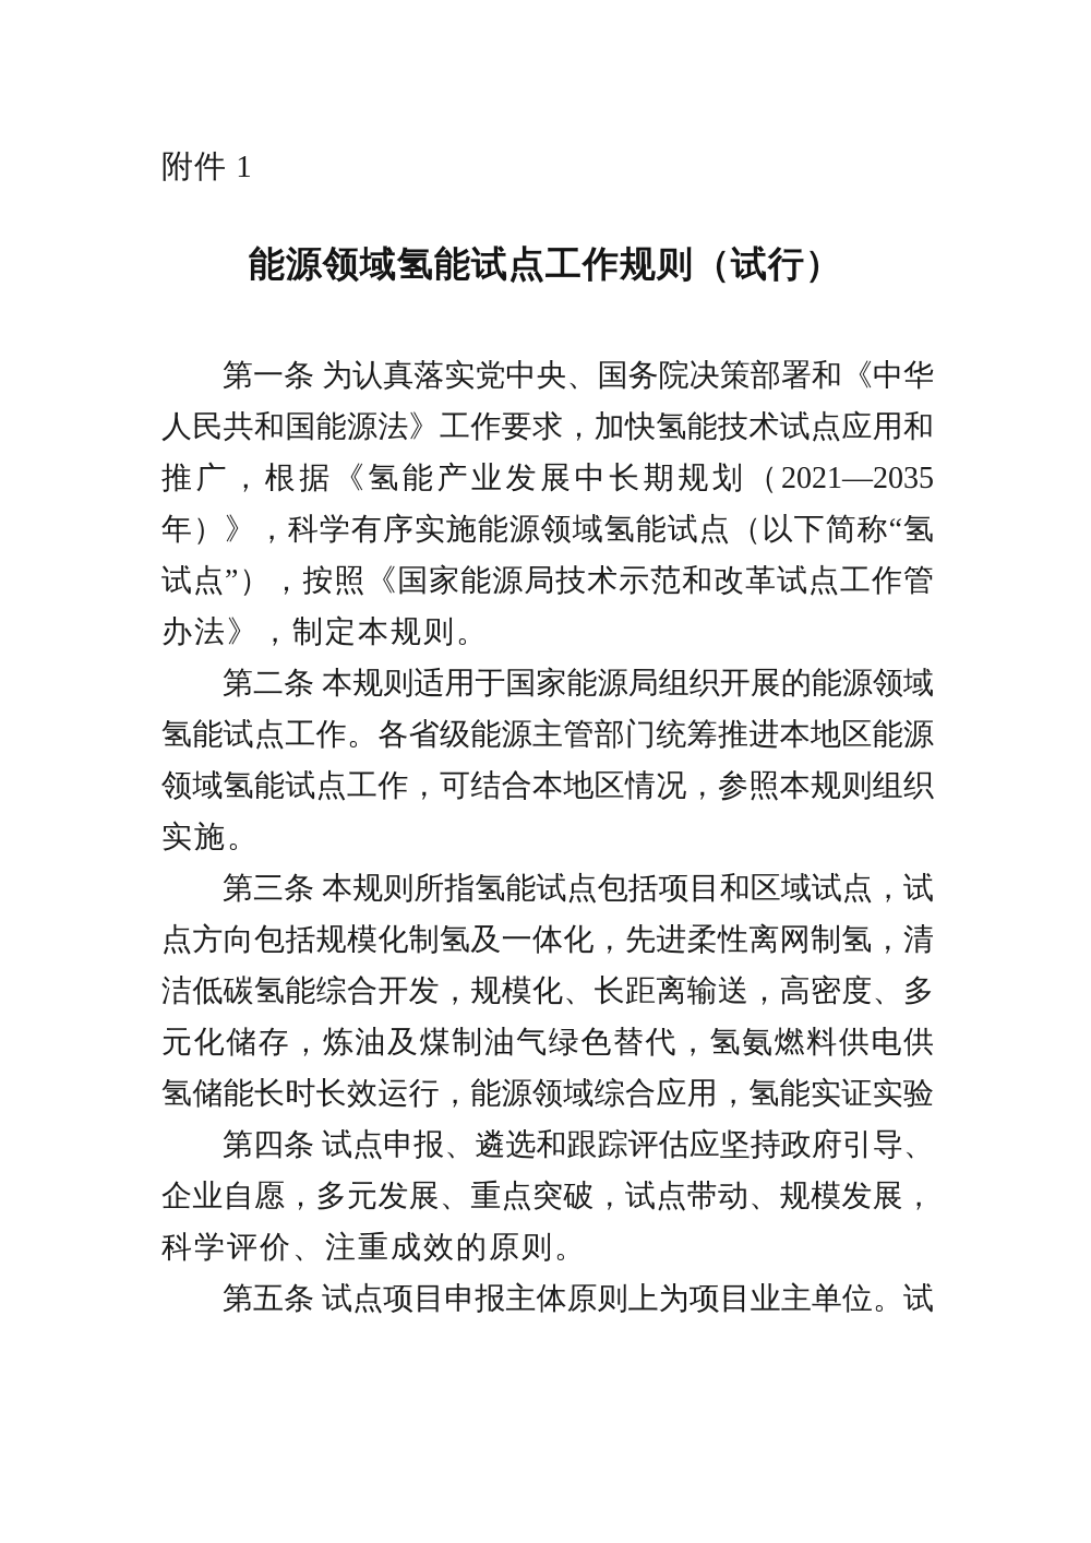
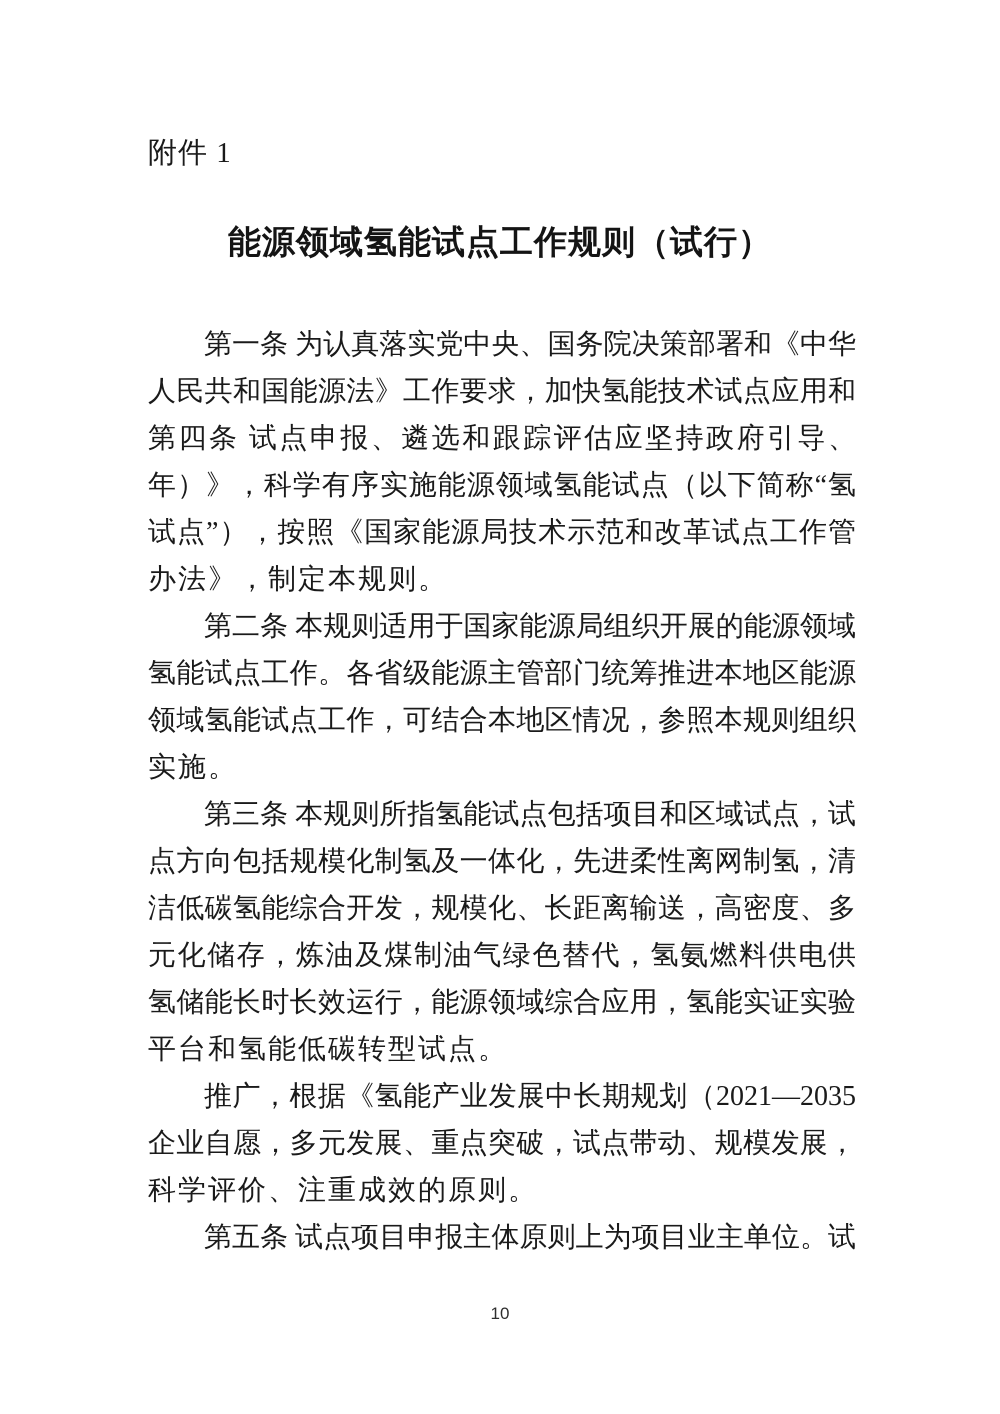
  附件 1
  能源领域氢能试点工作规则（试行）
  第一条 为认真落实党中央、国务院决策部署和《中华
  人民共和国能源法》工作要求，加快氢能技术试点应用和
- 推广，根据《氢能产业发展中长期规划（2021—2035
+ 第四条 试点申报、遴选和跟踪评估应坚持政府引导、
  年）》，科学有序实施能源领域氢能试点（以下简称“氢
  试点”），按照《国家能源局技术示范和改革试点工作管
  办法》，制定本规则。
  第二条 本规则适用于国家能源局组织开展的能源领域
  氢能试点工作。各省级能源主管部门统筹推进本地区能源
  领域氢能试点工作，可结合本地区情况，参照本规则组织
  实施。
  第三条 本规则所指氢能试点包括项目和区域试点，试
  点方向包括规模化制氢及一体化，先进柔性离网制氢，清
  洁低碳氢能综合开发，规模化、长距离输送，高密度、多
  元化储存，炼油及煤制油气绿色替代，氢氨燃料供电供
  氢储能长时长效运行，能源领域综合应用，氢能实证实验
+ 平台和氢能低碳转型试点。
- 第四条 试点申报、遴选和跟踪评估应坚持政府引导、
+ 推广，根据《氢能产业发展中长期规划（2021—2035
  企业自愿，多元发展、重点突破，试点带动、规模发展，
  科学评价、注重成效的原则。
  第五条 试点项目申报主体原则上为项目业主单位。试
+ 10
